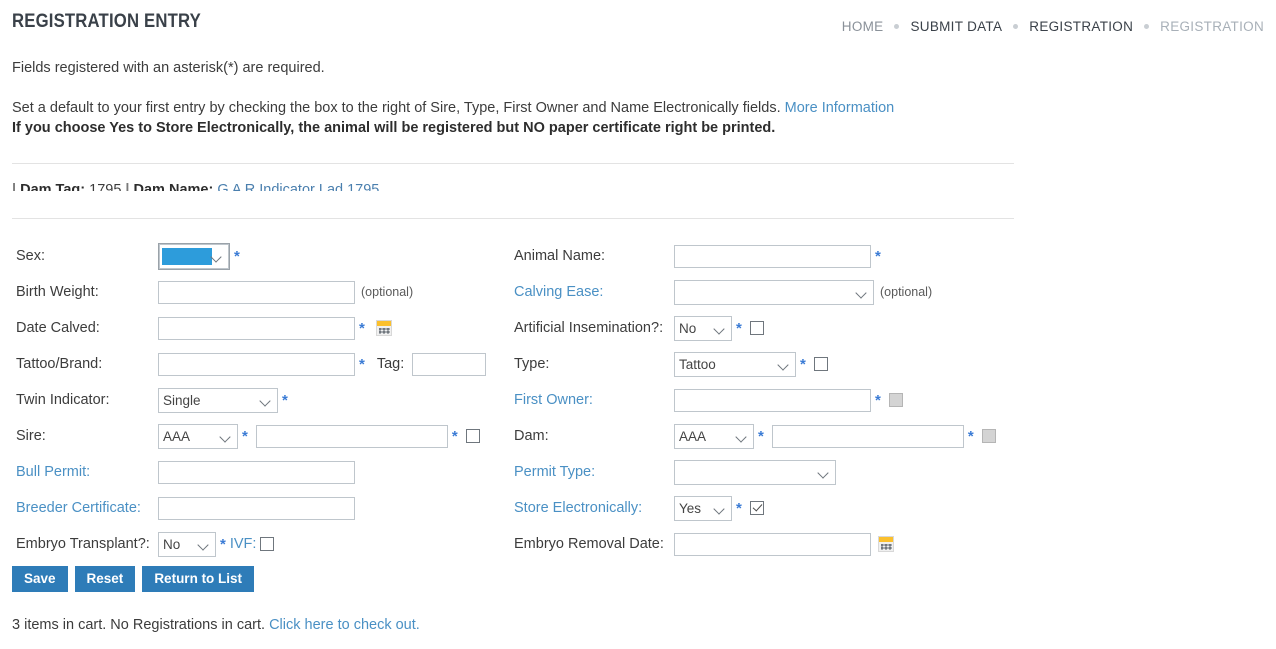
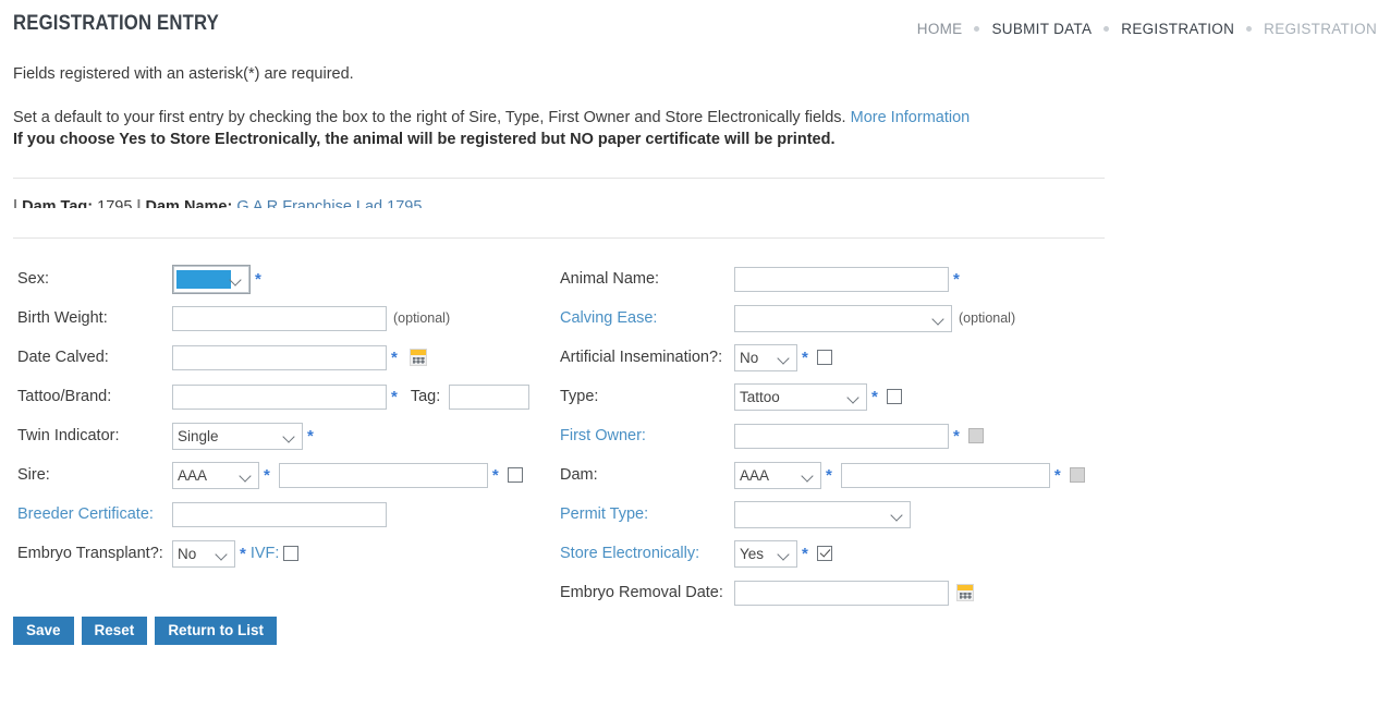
  REGISTRATION ENTRY
  HOME
  SUBMIT DATA
  REGISTRATION
  REGISTRATION
  Fields registered with an asterisk(*) are required.
- Set a default to your first entry by checking the box to the right of Sire, Type, First Owner and Name Electronically fields. More Information
+ Set a default to your first entry by checking the box to the right of Sire, Type, First Owner and Store Electronically fields. More Information
- If you choose Yes to Store Electronically, the animal will be registered but NO paper certificate right be printed.
+ If you choose Yes to Store Electronically, the animal will be registered but NO paper certificate will be printed.
- | Dam Tag: 1795 | Dam Name: G A R Indicator Lad 1795
+ | Dam Tag: 1795 | Dam Name: G A R Franchise Lad 1795
  Sex:
  *
  Birth Weight:
  (optional)
  Date Calved:
  *
  Tattoo/Brand:
  *
  Tag:
  Twin Indicator:
  Single
  *
  Sire:
  AAA
  *
  *
- Bull Permit:
  Breeder Certificate:
  Embryo Transplant?:
  No
  *
  IVF:
  Animal Name:
  *
  Calving Ease:
  (optional)
  Artificial Insemination?:
  No
  *
  Type:
  Tattoo
  *
  First Owner:
  *
  Dam:
  AAA
  *
  *
  Permit Type:
  Store Electronically:
  Yes
  *
  Embryo Removal Date:
  Save
  Reset
  Return to List
- 3 items in cart. No Registrations in cart. Click here to check out.
